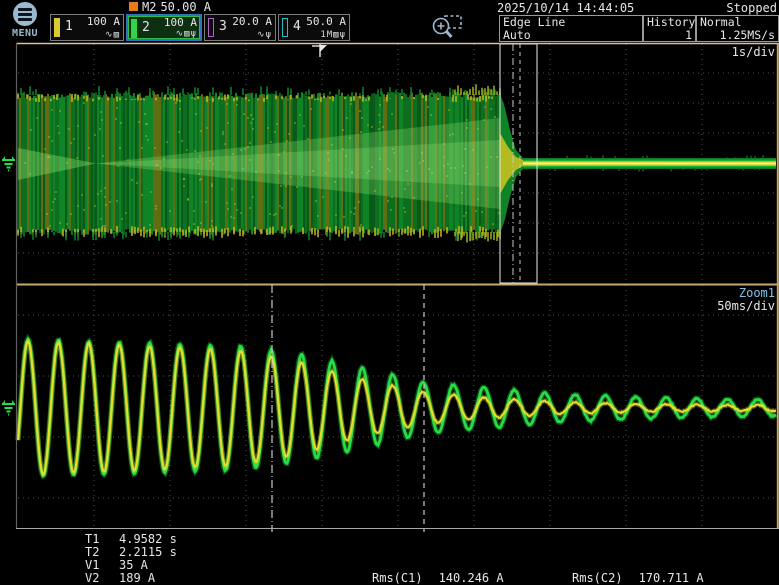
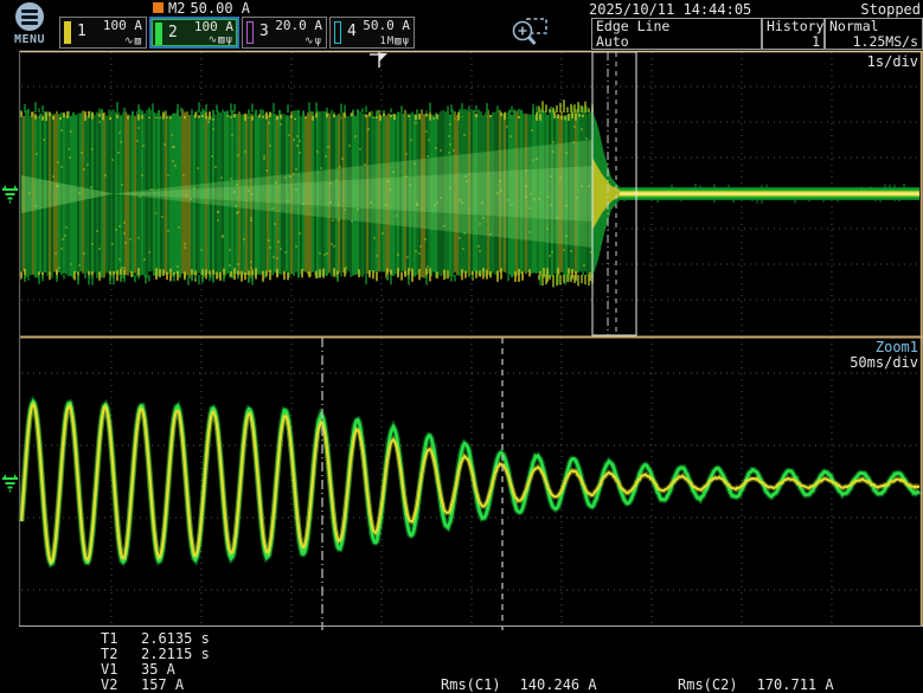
  MENU
  M2
  50.00 A
  1
  100 A
  ∿▨
  2
  100 A
  ∿▨ψ
  3
  20.0 A
  ∿ψ
  4
  50.0 A
  1M▨ψ
- 2025/10/14 14:44:05
+ 2025/10/11 14:44:05
  Stopped
  Edge Line
  Auto
  History
  1
  Normal
  1.25MS/s
  1s/div
  Zoom1
  50ms/div
  T1
- 4.9582 s
+ 2.6135 s
  T2
  2.2115 s
  V1
  35 A
  V2
- 189 A
+ 157 A
  Rms(C1)
  140.246 A
  Rms(C2)
  170.711 A
